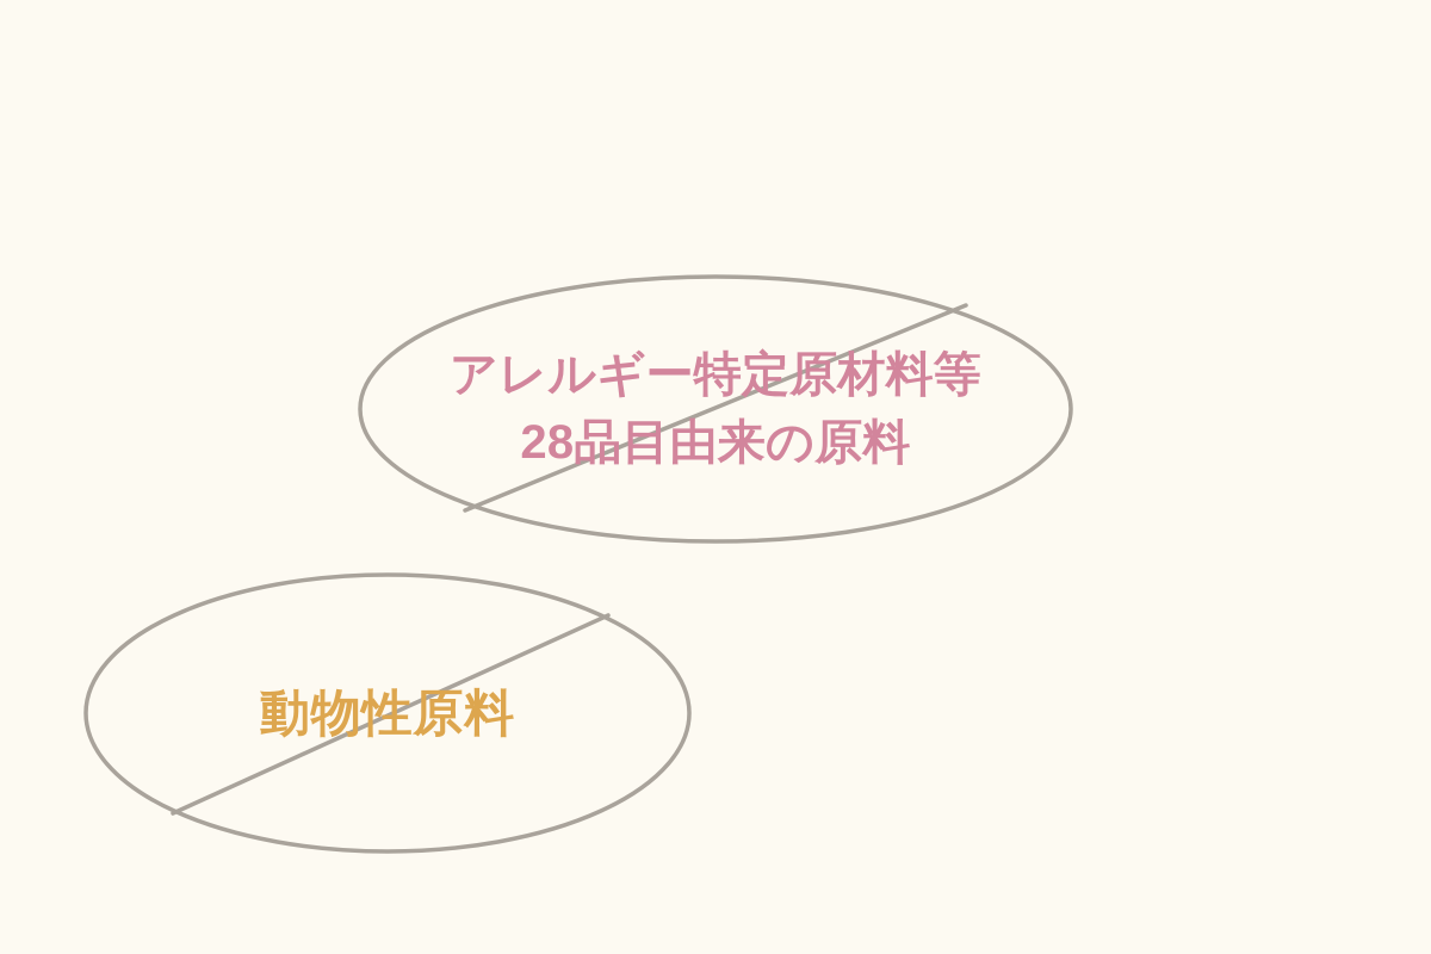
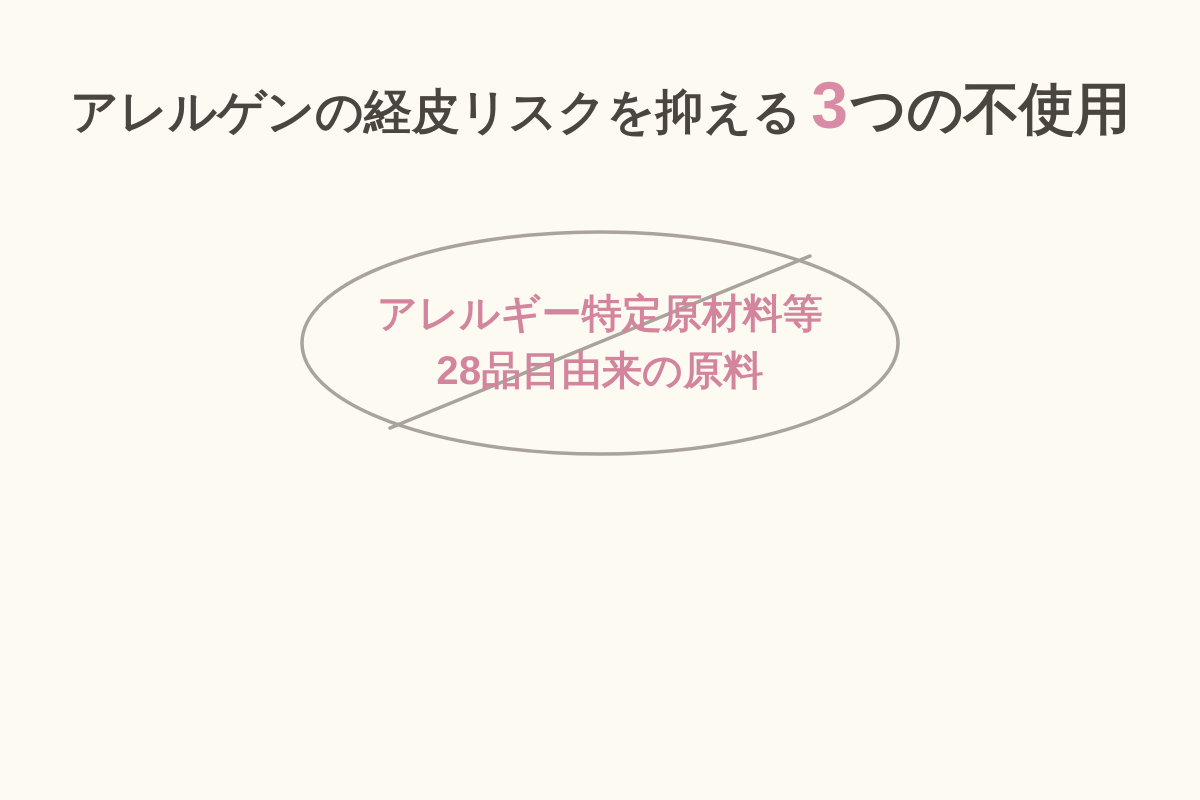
+ アレルゲンの経皮リスクを抑える 3つの不使用
  アレルギー特定原材料等
  28品目由来の原料
- 動物性原料
